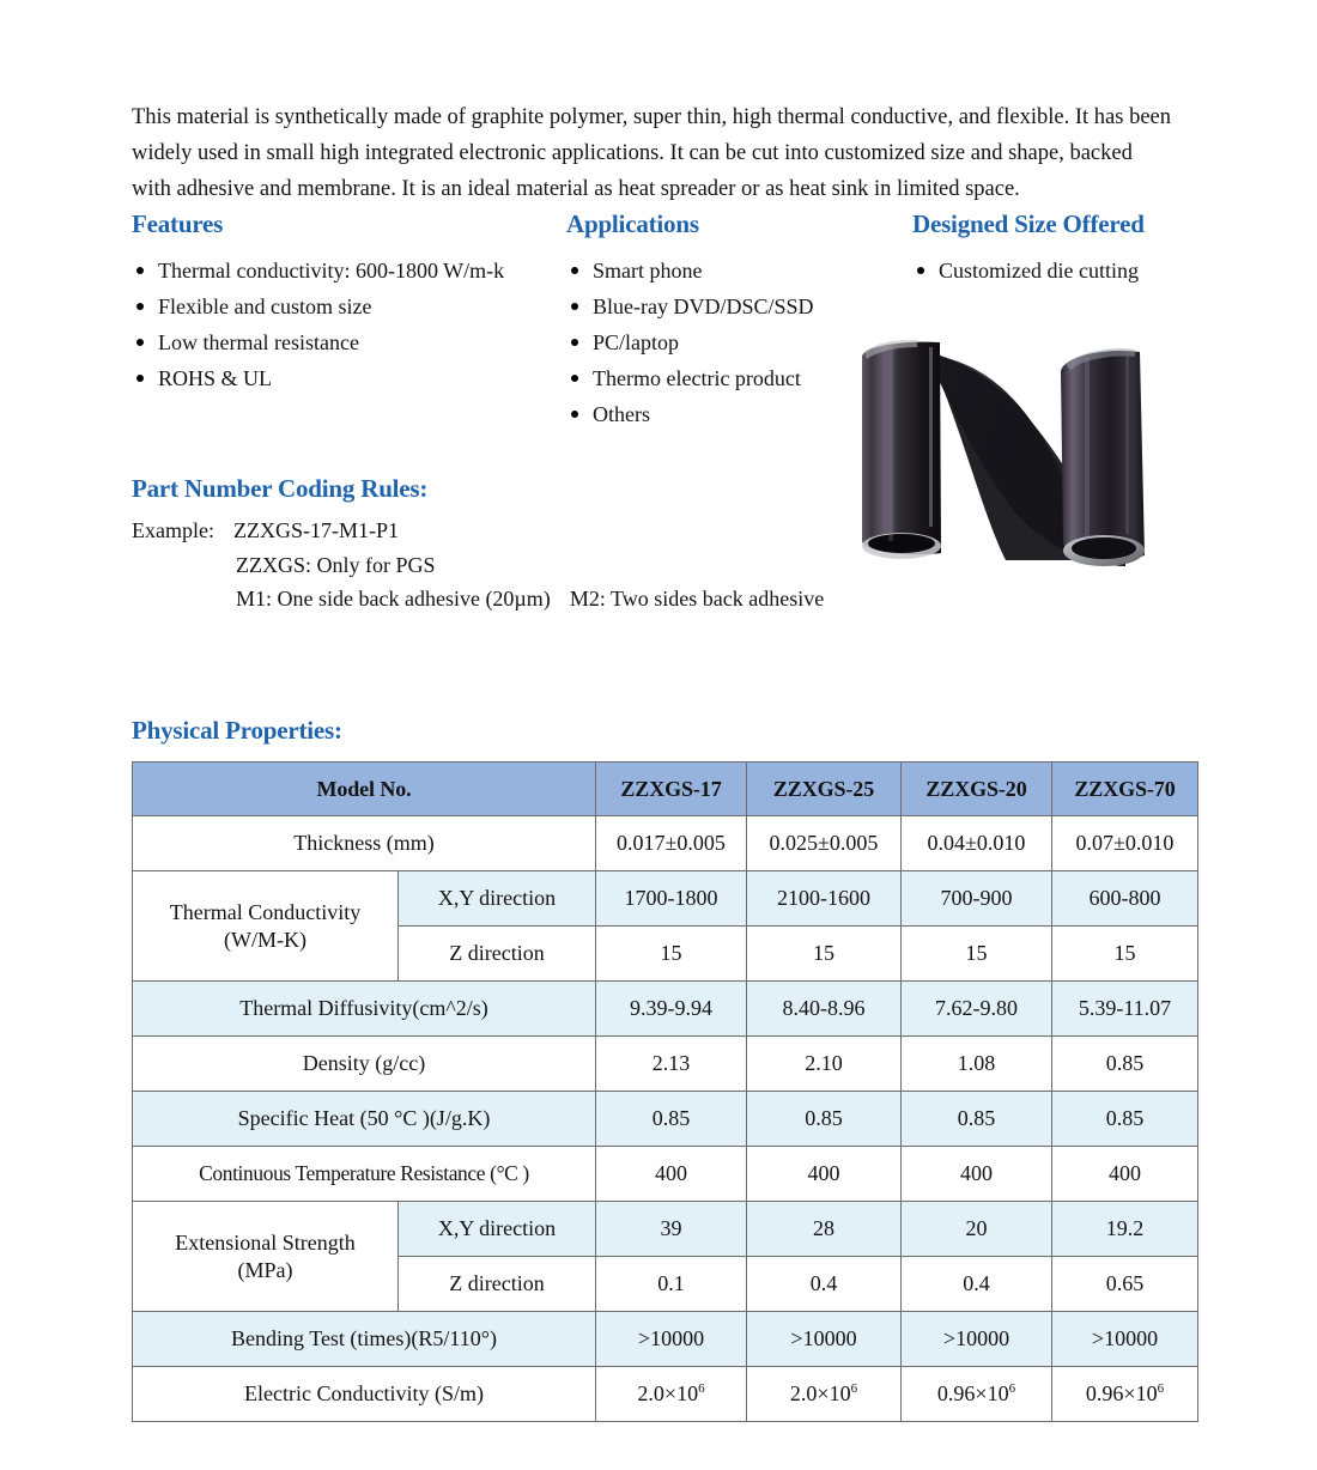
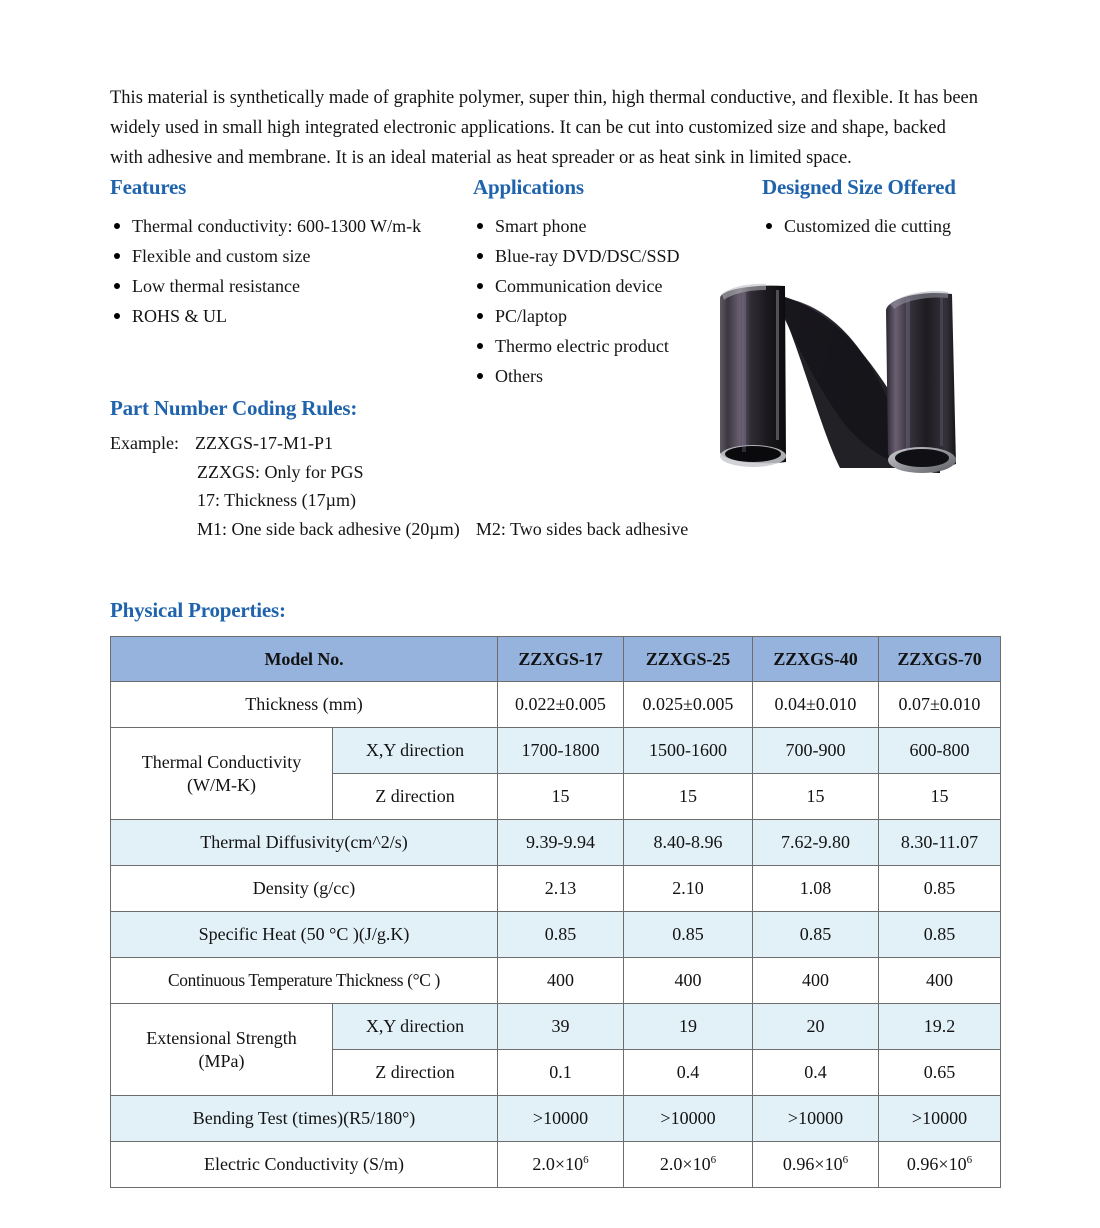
  This material is synthetically made of graphite polymer, super thin, high thermal conductive, and flexible. It has been widely used in small high integrated electronic applications. It can be cut into customized size and shape, backed with adhesive and membrane. It is an ideal material as heat spreader or as heat sink in limited space.
  Features
- Thermal conductivity: 600-1800 W/m-k
+ Thermal conductivity: 600-1300 W/m-k
  Flexible and custom size
  Low thermal resistance
  ROHS & UL
  Applications
  Smart phone
  Blue-ray DVD/DSC/SSD
+ Communication device
  PC/laptop
  Thermo electric product
  Others
  Designed Size Offered
  Customized die cutting
  Part Number Coding Rules:
  Example: ZZXGS-17-M1-P1
  ZZXGS: Only for PGS
+ 17: Thickness (17µm)
  M1: One side back adhesive (20µm) M2: Two sides back adhesive
  Physical Properties:
- Model No.	ZZXGS-17	ZZXGS-25	ZZXGS-20	ZZXGS-70
+ Model No.	ZZXGS-17	ZZXGS-25	ZZXGS-40	ZZXGS-70
- Thickness (mm)	0.017±0.005	0.025±0.005	0.04±0.010	0.07±0.010
+ Thickness (mm)	0.022±0.005	0.025±0.005	0.04±0.010	0.07±0.010
- Thermal Conductivity (W/M-K)	X,Y direction	1700-1800	2100-1600	700-900	600-800
+ Thermal Conductivity (W/M-K)	X,Y direction	1700-1800	1500-1600	700-900	600-800
  Z direction	15	15	15	15
- Thermal Diffusivity(cm^2/s)	9.39-9.94	8.40-8.96	7.62-9.80	5.39-11.07
+ Thermal Diffusivity(cm^2/s)	9.39-9.94	8.40-8.96	7.62-9.80	8.30-11.07
  Density (g/cc)	2.13	2.10	1.08	0.85
  Specific Heat (50 °C )(J/g.K)	0.85	0.85	0.85	0.85
- Continuous Temperature Resistance (°C )	400	400	400	400
+ Continuous Temperature Thickness (°C )	400	400	400	400
- Extensional Strength (MPa)	X,Y direction	39	28	20	19.2
+ Extensional Strength (MPa)	X,Y direction	39	19	20	19.2
  Z direction	0.1	0.4	0.4	0.65
- Bending Test (times)(R5/110°)	>10000	>10000	>10000	>10000
+ Bending Test (times)(R5/180°)	>10000	>10000	>10000	>10000
  Electric Conductivity (S/m)	2.0×106	2.0×106	0.96×106	0.96×106
